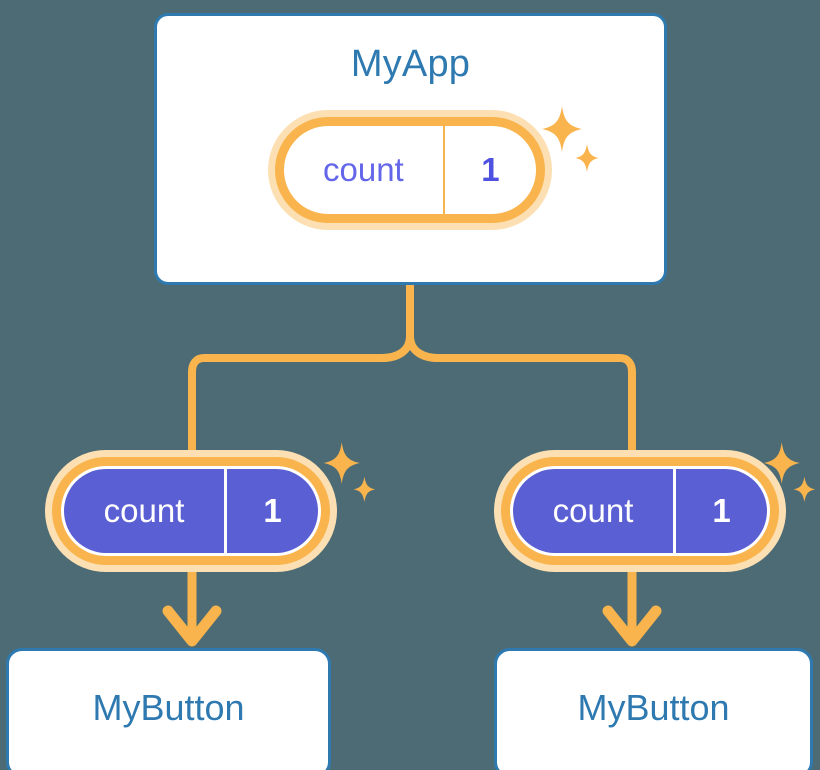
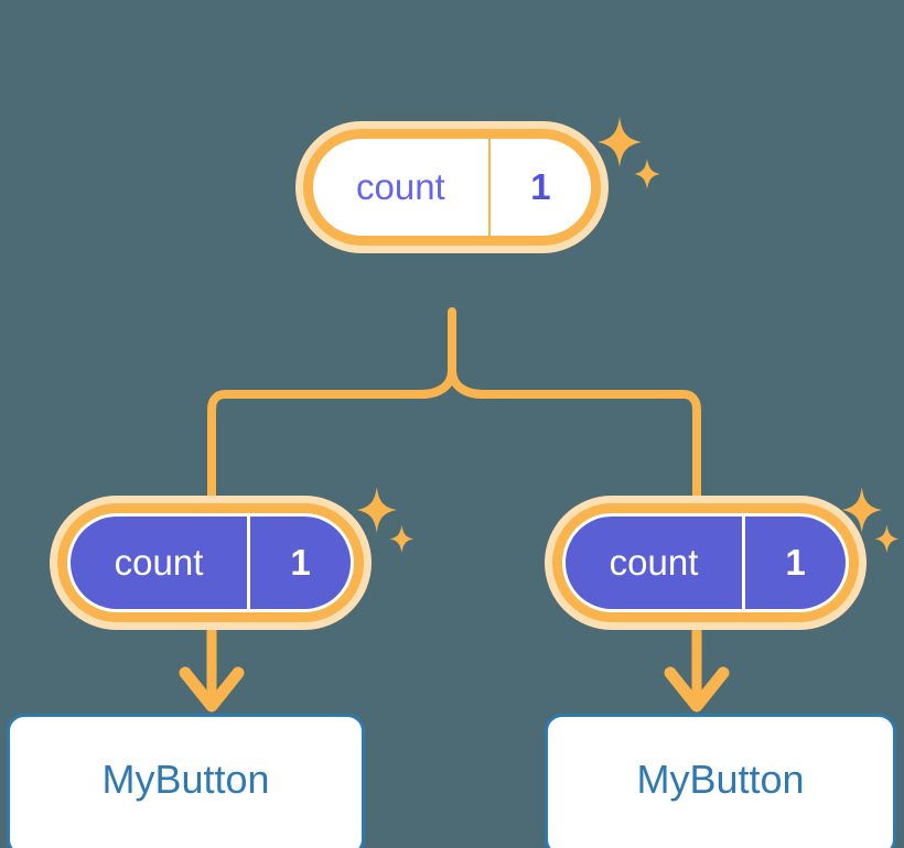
- MyApp
  count
  1
  count
  1
  MyButton
  count
  1
  MyButton
